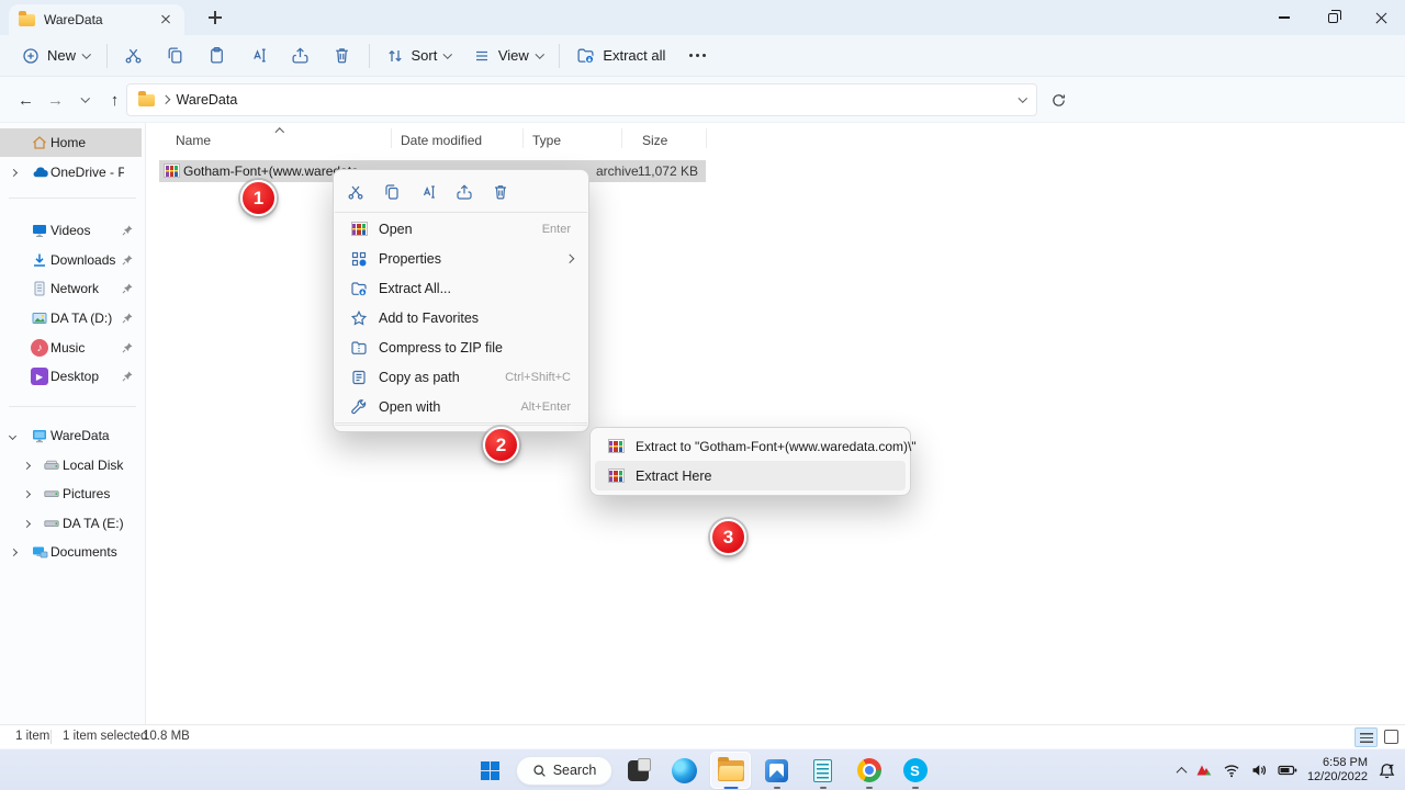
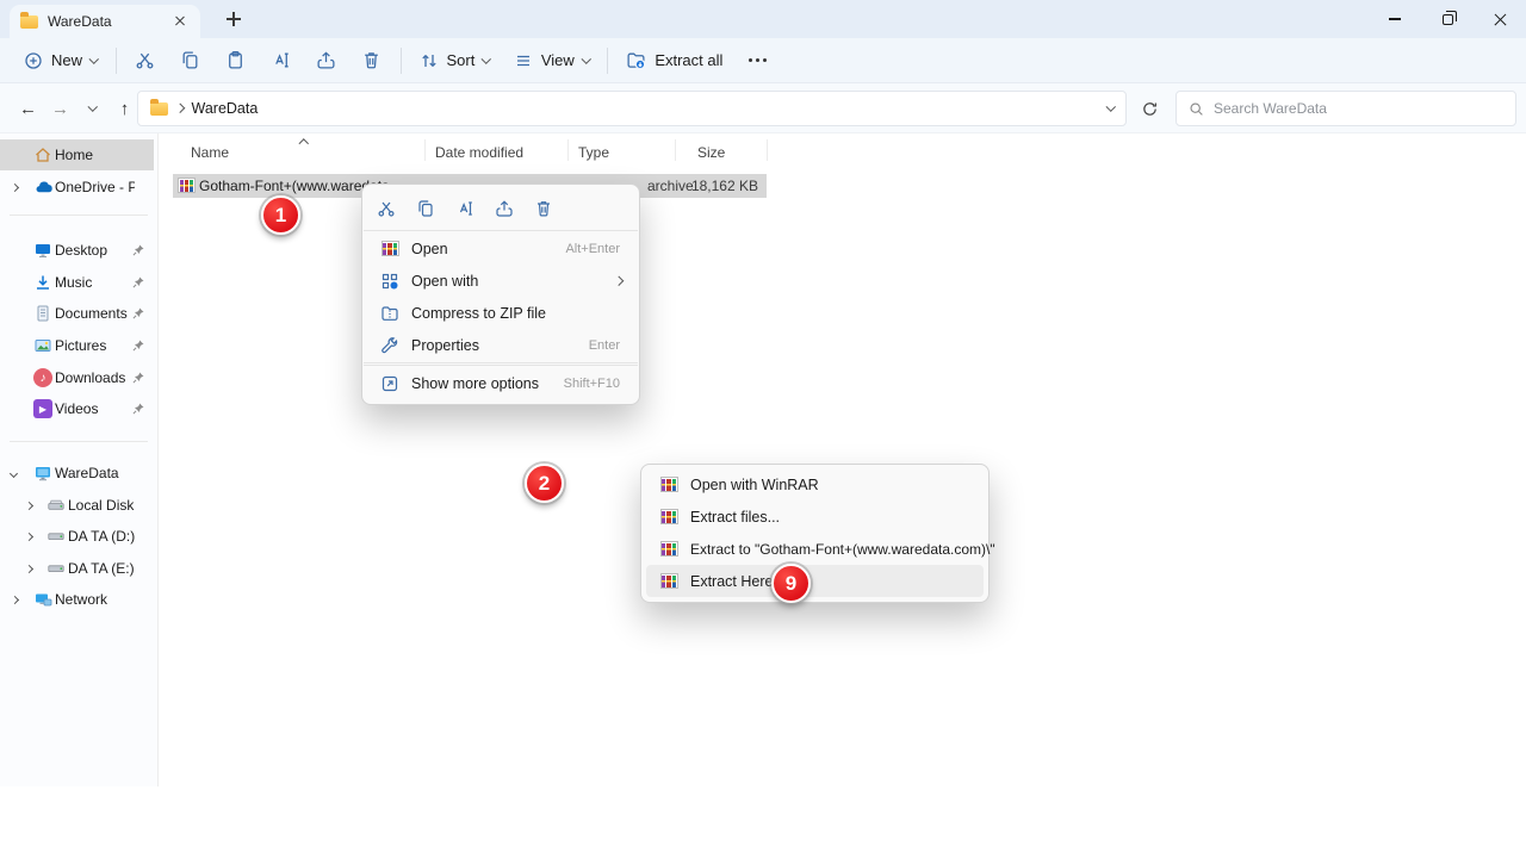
  WareData
  New
  Sort
  View
  Extract all
  ←
  →
  ↑
  WareData
+ Search WareData
  Home
- Videos
+ Desktop
- Downloads
+ Music
- Network
+ Documents
- DA TA (D:)
+ Pictures
  ♪
- Music
+ Downloads
  ▶
- Desktop
+ Videos
  WareData
- Pictures
+ DA TA (D:)
  DA TA (E:)
- Documents
+ Network
  Name
  Date modified
  Type
  Size
  Gotham-Font+(www.ware
  archive
- 11,072 KB
+ 18,162 KB
  Open
- Enter
+ Alt+Enter
- Properties
+ Open with
- Extract All...
- Add to Favorites
  Compress to ZIP file
- Copy as path
- Ctrl+Shift+C
- Open with
+ Properties
- Alt+Enter
+ Enter
+ Show more options
+ Shift+F10
+ Open with WinRAR
+ Extract files...
  Extract to "Gotham-Font+(www.waredata.com)\"
  Extract Here
  1
  2
- 3
+ 9
- 1 item
- 1 item selected
- 10.8 MB
- Search
- S
- 6:58 PM
- 12/20/2022
